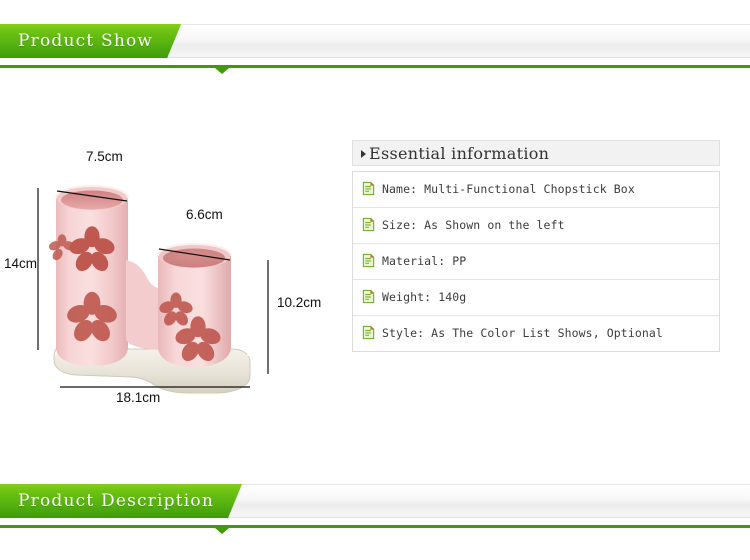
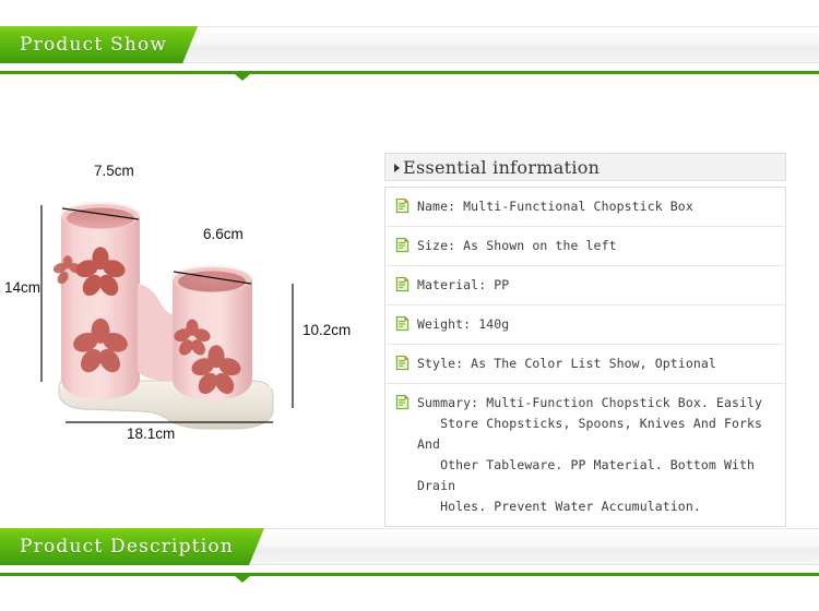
  Product Show
  7.5cm
  6.6cm
  14cm
  10.2cm
  18.1cm
  Essential information
  Name: Multi-Functional Chopstick Box
  Size: As Shown on the left
  Material: PP
  Weight: 140g
- Style: As The Color List Shows, Optional
+ Style: As The Color List Show, Optional
+ Summary: Multi-Function Chopstick Box. Easily
+ Store Chopsticks, Spoons, Knives And Forks And
+ Other Tableware. PP Material. Bottom With Drain
+ Holes. Prevent Water Accumulation.
  Product Description
